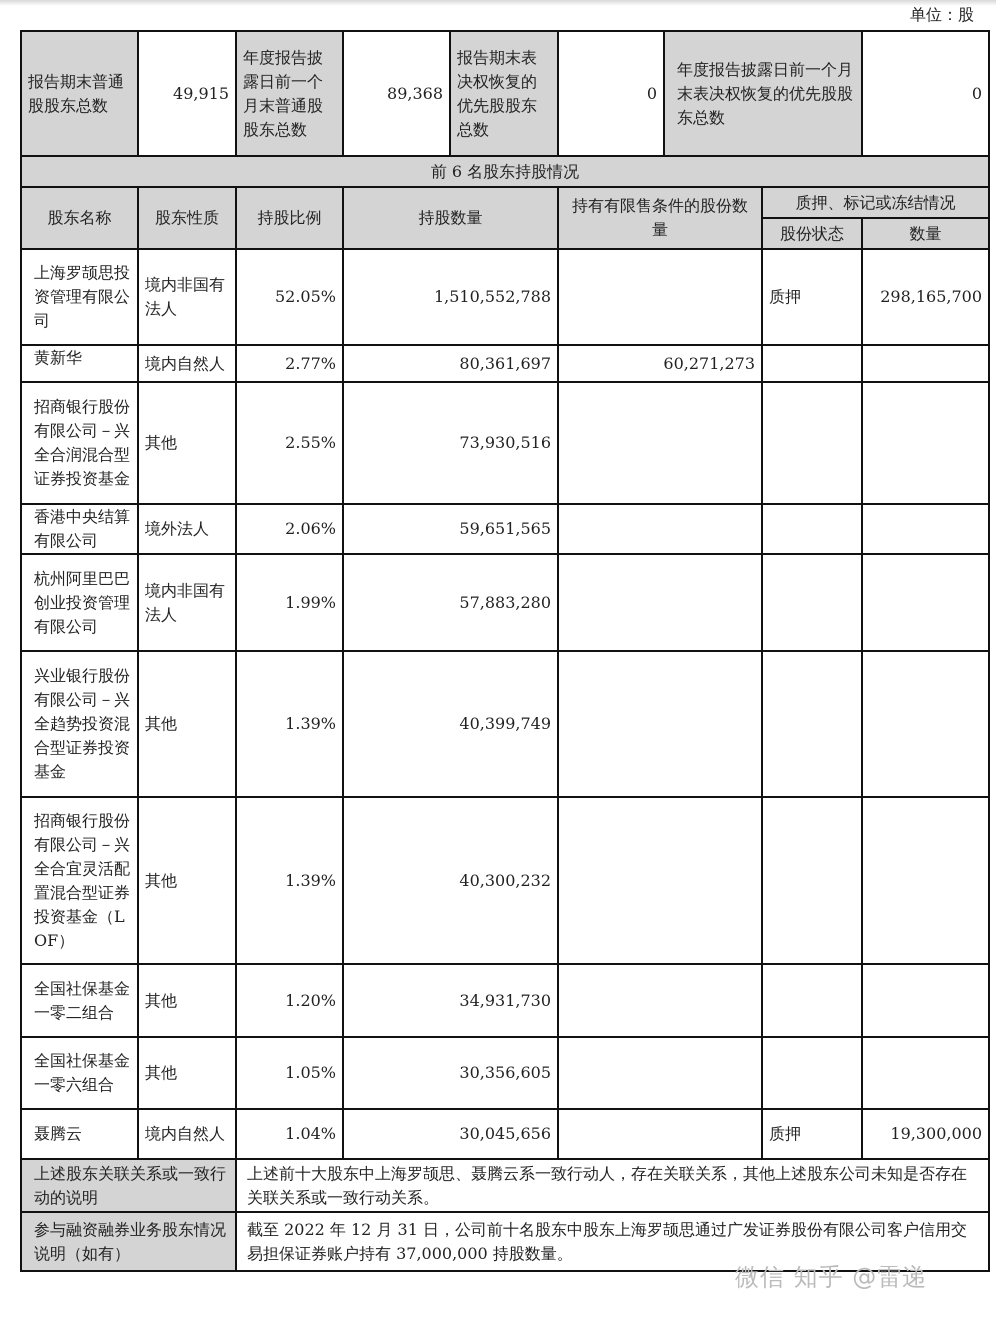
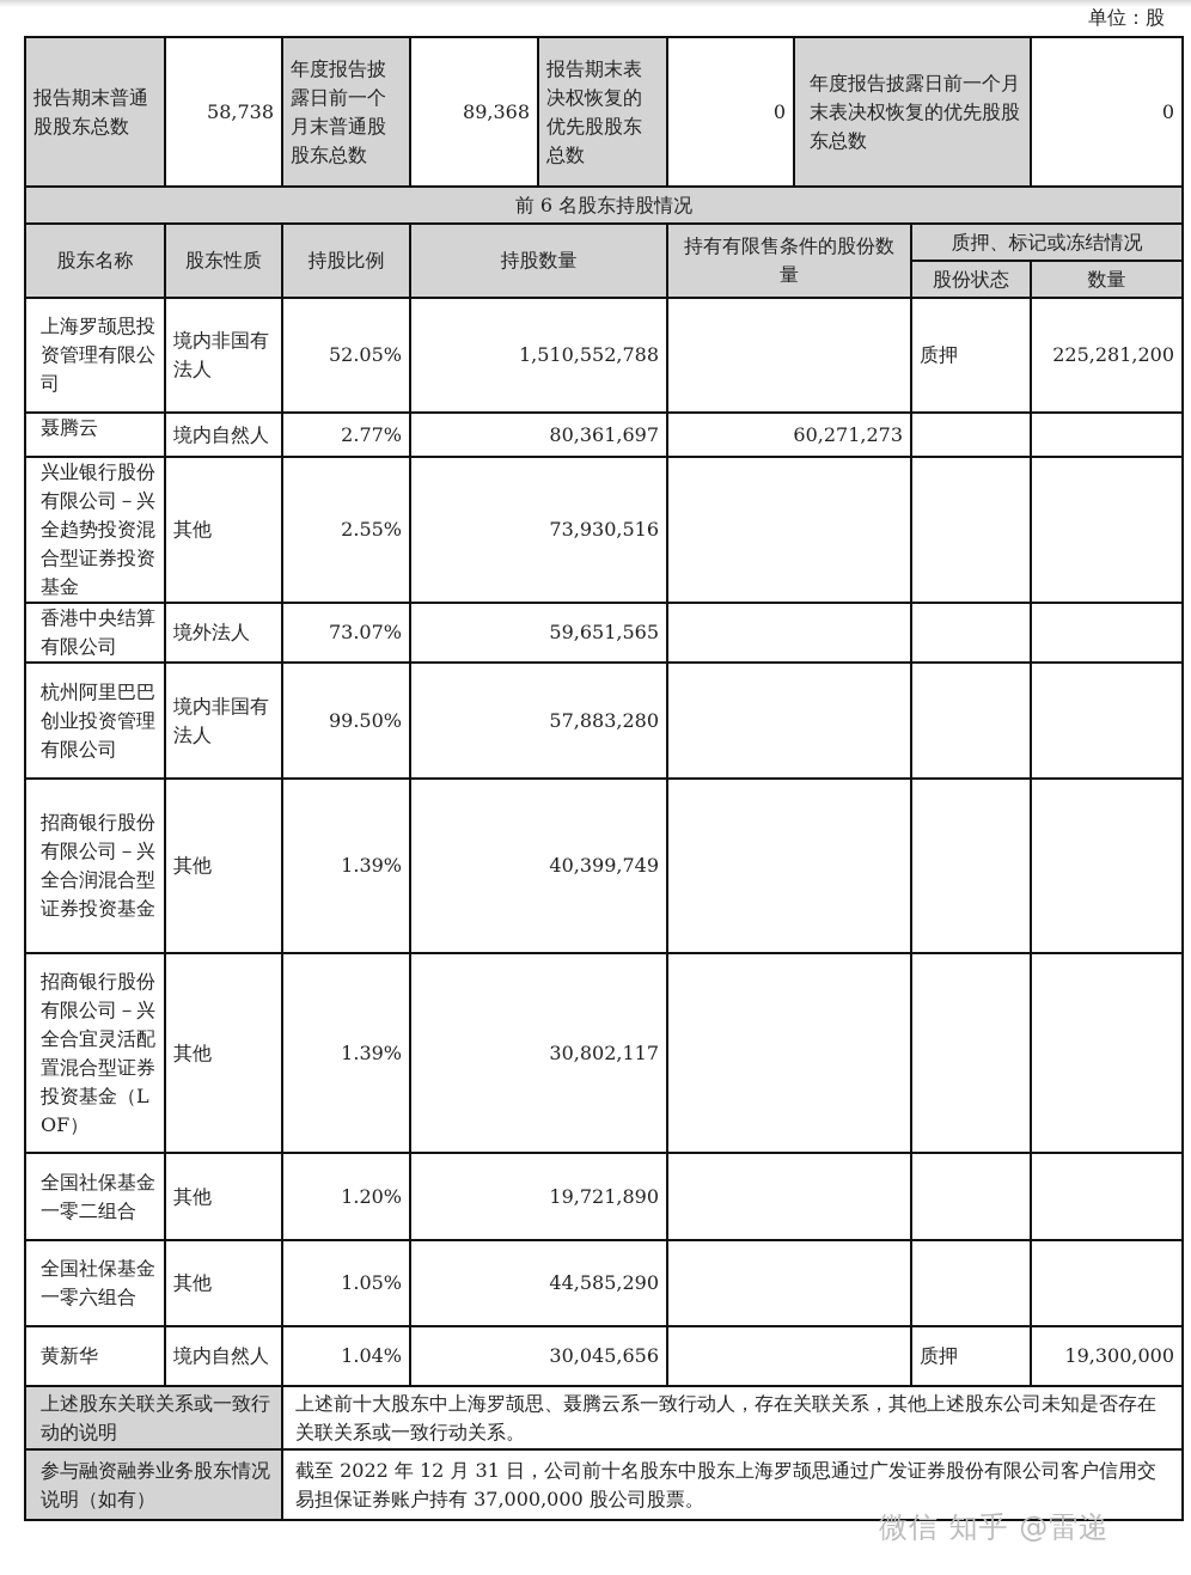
  单位：股
- 报告期末普通股股东总数	49,915	年度报告披露日前一个月末普通股股东总数	89,368	报告期末表决权恢复的优先股股东总数	0	年度报告披露日前一个月末表决权恢复的优先股股东总数	0
+ 报告期末普通股股东总数	58,738	年度报告披露日前一个月末普通股股东总数	89,368	报告期末表决权恢复的优先股股东总数	0	年度报告披露日前一个月末表决权恢复的优先股股东总数	0
  前 6 名股东持股情况
  股东名称	股东性质	持股比例	持股数量	持有有限售条件的股份数量	质押、标记或冻结情况
  股份状态	数量
- 上海罗颉思投资管理有限公司	境内非国有法人	52.05%	1,510,552,788		质押	298,165,700
+ 上海罗颉思投资管理有限公司	境内非国有法人	52.05%	1,510,552,788		质押	225,281,200
- 黄新华	境内自然人	2.77%	80,361,697	60,271,273
+ 聂腾云	境内自然人	2.77%	80,361,697	60,271,273
- 招商银行股份有限公司－兴全合润混合型证券投资基金	其他	2.55%	73,930,516
+ 兴业银行股份有限公司－兴全趋势投资混合型证券投资基金	其他	2.55%	73,930,516
- 香港中央结算有限公司	境外法人	2.06%	59,651,565
+ 香港中央结算有限公司	境外法人	73.07%	59,651,565
- 杭州阿里巴巴创业投资管理有限公司	境内非国有法人	1.99%	57,883,280
+ 杭州阿里巴巴创业投资管理有限公司	境内非国有法人	99.50%	57,883,280
- 兴业银行股份有限公司－兴全趋势投资混合型证券投资基金	其他	1.39%	40,399,749
+ 招商银行股份有限公司－兴全合润混合型证券投资基金	其他	1.39%	40,399,749
- 招商银行股份有限公司－兴全合宜灵活配置混合型证券投资基金（LOF）	其他	1.39%	40,300,232
+ 招商银行股份有限公司－兴全合宜灵活配置混合型证券投资基金（LOF）	其他	1.39%	30,802,117
- 全国社保基金一零二组合	其他	1.20%	34,931,730
+ 全国社保基金一零二组合	其他	1.20%	19,721,890
- 全国社保基金一零六组合	其他	1.05%	30,356,605
+ 全国社保基金一零六组合	其他	1.05%	44,585,290
- 聂腾云	境内自然人	1.04%	30,045,656		质押	19,300,000
+ 黄新华	境内自然人	1.04%	30,045,656		质押	19,300,000
  上述股东关联关系或一致行动的说明	上述前十大股东中上海罗颉思、聂腾云系一致行动人，存在关联关系，其他上述股东公司未知是否存在关联关系或一致行动关系。
- 参与融资融券业务股东情况说明（如有）	截至 2022 年 12 月 31 日，公司前十名股东中股东上海罗颉思通过广发证券股份有限公司客户信用交易担保证券账户持有 37,000,000 持股数量。
+ 参与融资融券业务股东情况说明（如有）	截至 2022 年 12 月 31 日，公司前十名股东中股东上海罗颉思通过广发证券股份有限公司客户信用交易担保证券账户持有 37,000,000 股公司股票。
  微信 知乎 @雷递
